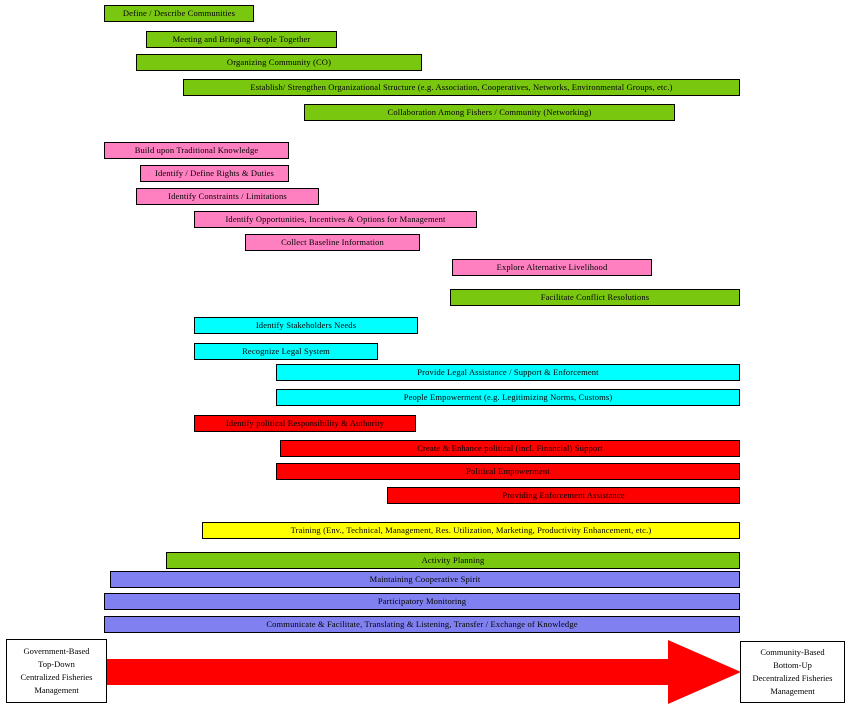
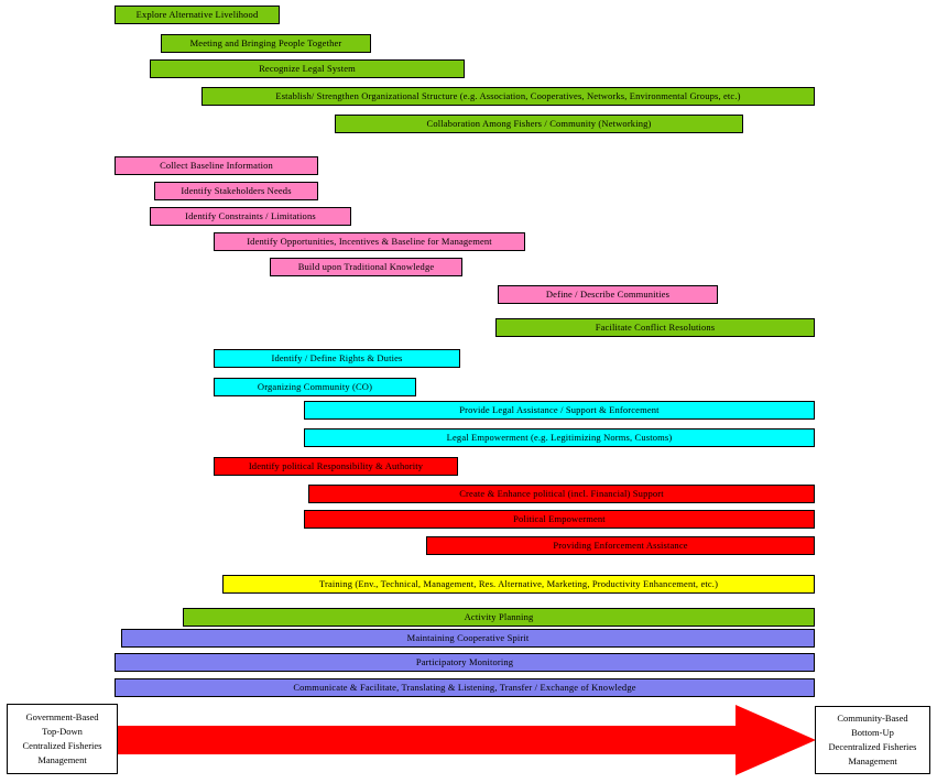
- Define / Describe Communities
+ Explore Alternative Livelihood
  Meeting and Bringing People Together
- Organizing Community (CO)
+ Recognize Legal System
  Establish/ Strengthen Organizational Structure (e.g. Association, Cooperatives, Networks, Environmental Groups, etc.)
  Collaboration Among Fishers / Community (Networking)
- Build upon Traditional Knowledge
+ Collect Baseline Information
- Identify / Define Rights & Duties
+ Identify Stakeholders Needs
  Identify Constraints / Limitations
- Identify Opportunities, Incentives & Options for Management
+ Identify Opportunities, Incentives & Baseline for Management
- Collect Baseline Information
+ Build upon Traditional Knowledge
- Explore Alternative Livelihood
+ Define / Describe Communities
  Facilitate Conflict Resolutions
- Identify Stakeholders Needs
+ Identify / Define Rights & Duties
- Recognize Legal System
+ Organizing Community (CO)
  Provide Legal Assistance / Support & Enforcement
- People Empowerment (e.g. Legitimizing Norms, Customs)
+ Legal Empowerment (e.g. Legitimizing Norms, Customs)
  Identify political Responsibility & Authority
  Create & Enhance political (incl. Financial) Support
  Political Empowerment
  Providing Enforcement Assistance
- Training (Env., Technical, Management, Res. Utilization, Marketing, Productivity Enhancement, etc.)
+ Training (Env., Technical, Management, Res. Alternative, Marketing, Productivity Enhancement, etc.)
  Activity Planning
  Maintaining Cooperative Spirit
  Participatory Monitoring
  Communicate & Facilitate, Translating & Listening, Transfer / Exchange of Knowledge
  Government-Based
  Top-Down
  Centralized Fisheries
  Management
  Community-Based
  Bottom-Up
  Decentralized Fisheries
  Management
